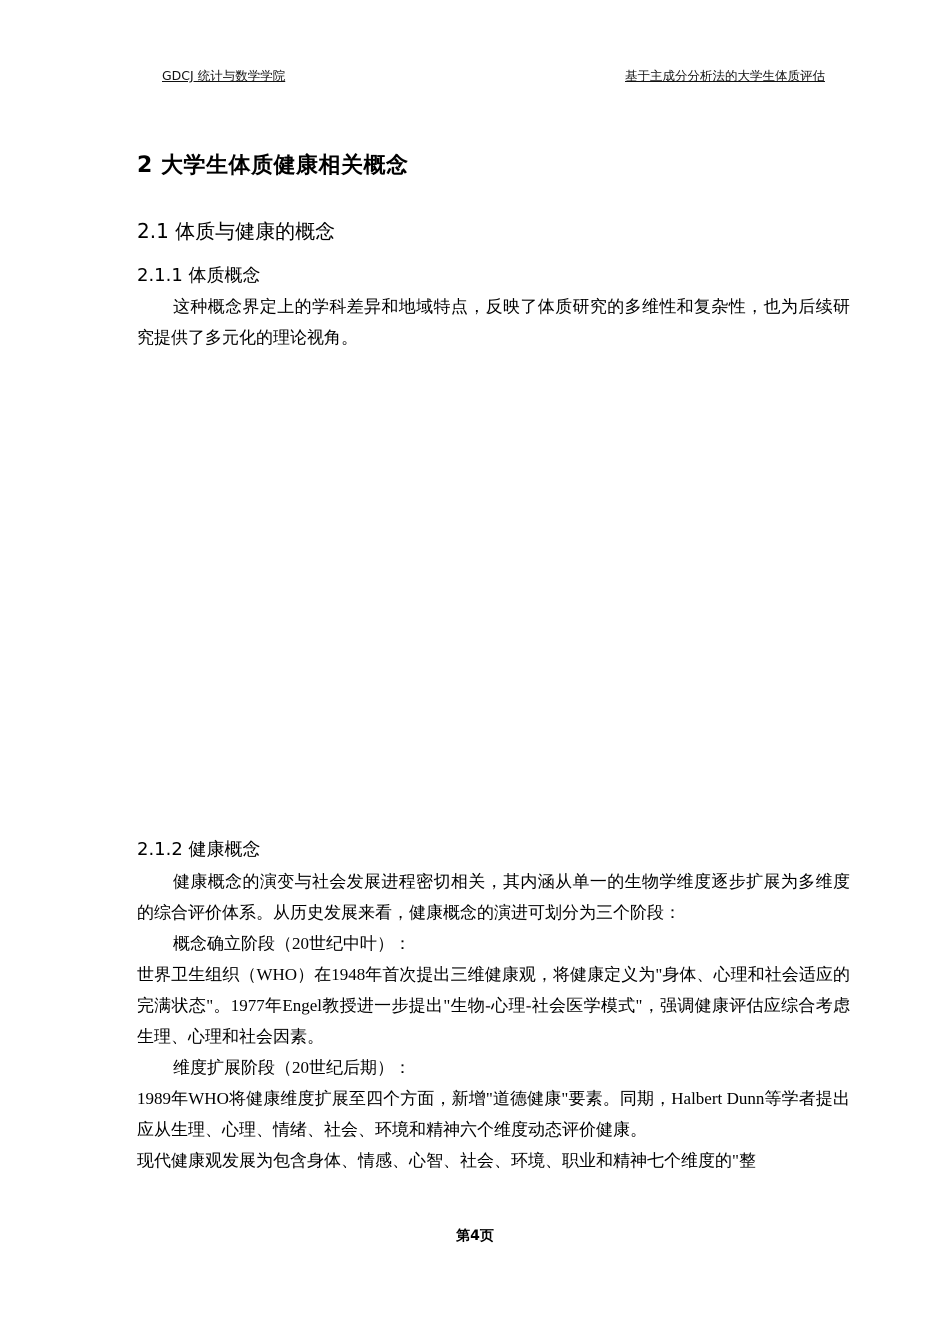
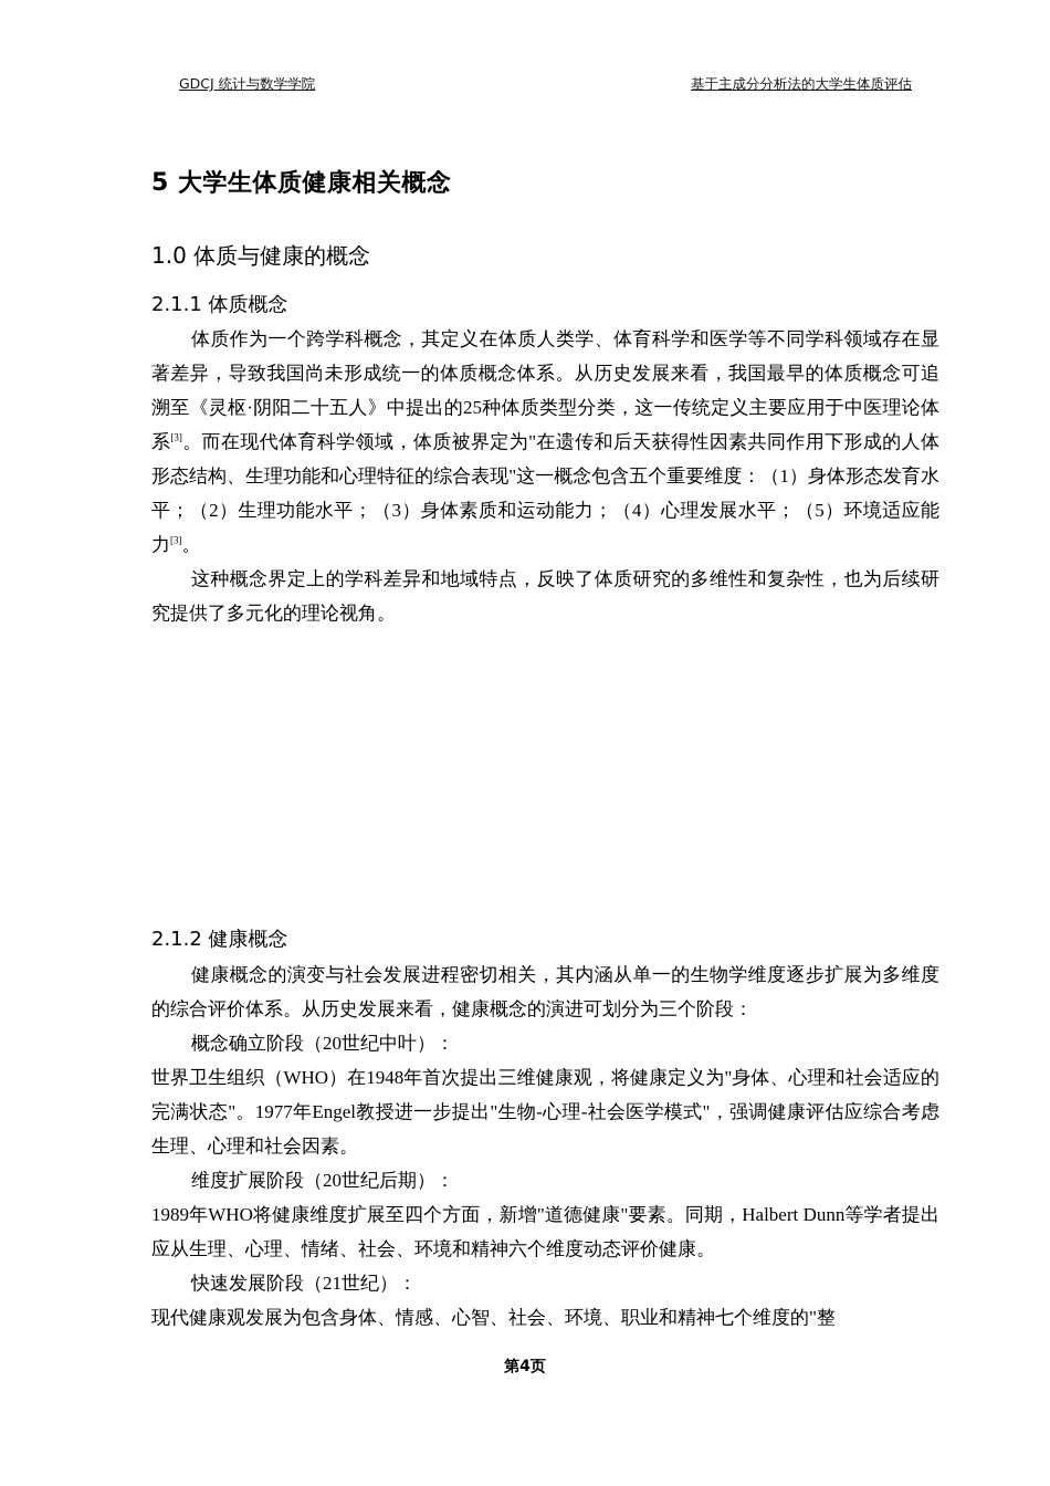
  GDCJ 统计与数学学院
  基于主成分分析法的大学生体质评估
- 2 大学生体质健康相关概念
+ 5 大学生体质健康相关概念
- 2.1 体质与健康的概念
+ 1.0 体质与健康的概念
  2.1.1 体质概念
+ 体质作为一个跨学科概念，其定义在体质人类学、体育科学和医学等不同学科领域存在显著差异，导致我国尚未形成统一的体质概念体系。从历史发展来看，我国最早的体质概念可追溯至《灵枢·阴阳二十五人》中提出的25种体质类型分类，这一传统定义主要应用于中医理论体系[3]。而在现代体育科学领域，体质被界定为"在遗传和后天获得性因素共同作用下形成的人体形态结构、生理功能和心理特征的综合表现"这一概念包含五个重要维度：（1）身体形态发育水平；（2）生理功能水平；（3）身体素质和运动能力；（4）心理发展水平；（5）环境适应能力[3]。
  这种概念界定上的学科差异和地域特点，反映了体质研究的多维性和复杂性，也为后续研究提供了多元化的理论视角。
  2.1.2 健康概念
  健康概念的演变与社会发展进程密切相关，其内涵从单一的生物学维度逐步扩展为多维度的综合评价体系。从历史发展来看，健康概念的演进可划分为三个阶段：
  概念确立阶段（20世纪中叶）：
  世界卫生组织（WHO）在1948年首次提出三维健康观，将健康定义为"身体、心理和社会适应的完满状态"。1977年Engel教授进一步提出"生物-心理-社会医学模式"，强调健康评估应综合考虑生理、心理和社会因素。
  维度扩展阶段（20世纪后期）：
  1989年WHO将健康维度扩展至四个方面，新增"道德健康"要素。同期，Halbert Dunn等学者提出应从生理、心理、情绪、社会、环境和精神六个维度动态评价健康。
+ 快速发展阶段（21世纪）：
  现代健康观发展为包含身体、情感、心智、社会、环境、职业和精神七个维度的"整
  第4页
